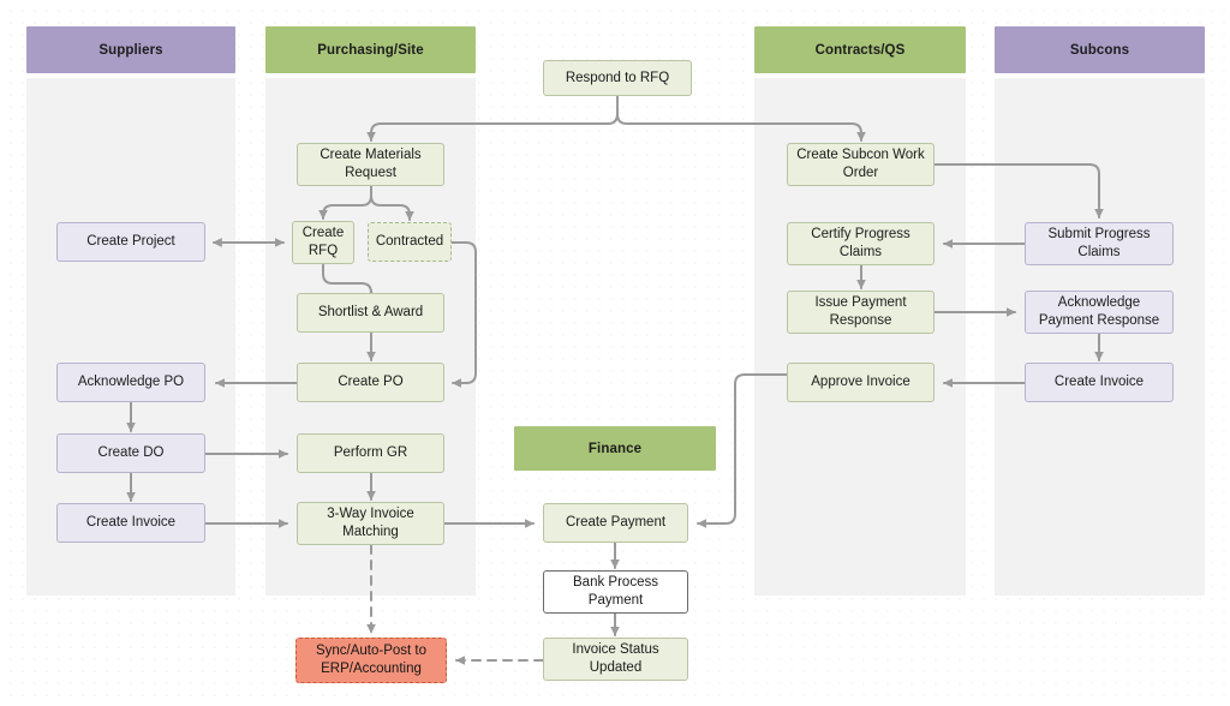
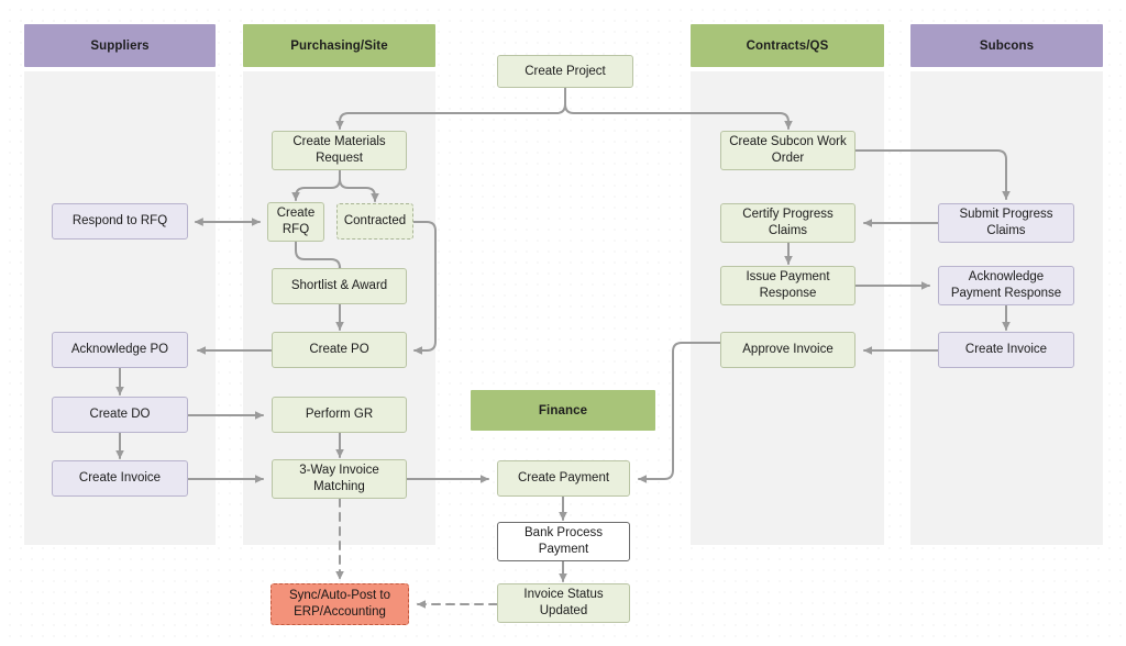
  Suppliers
  Purchasing/Site
  Contracts/QS
  Subcons
  Finance
- Respond to RFQ
+ Create Project
  Create Materials Request
  Create Subcon Work Order
- Create Project
+ Respond to RFQ
  Create RFQ
  Contracted
  Certify Progress Claims
  Submit Progress Claims
  Shortlist & Award
  Issue Payment Response
  Acknowledge Payment Response
  Acknowledge PO
  Create PO
  Approve Invoice
  Create Invoice
  Create DO
  Perform GR
  Create Invoice
  3-Way Invoice Matching
  Create Payment
  Bank Process Payment
  Invoice Status Updated
  Sync/Auto-Post to ERP/Accounting
